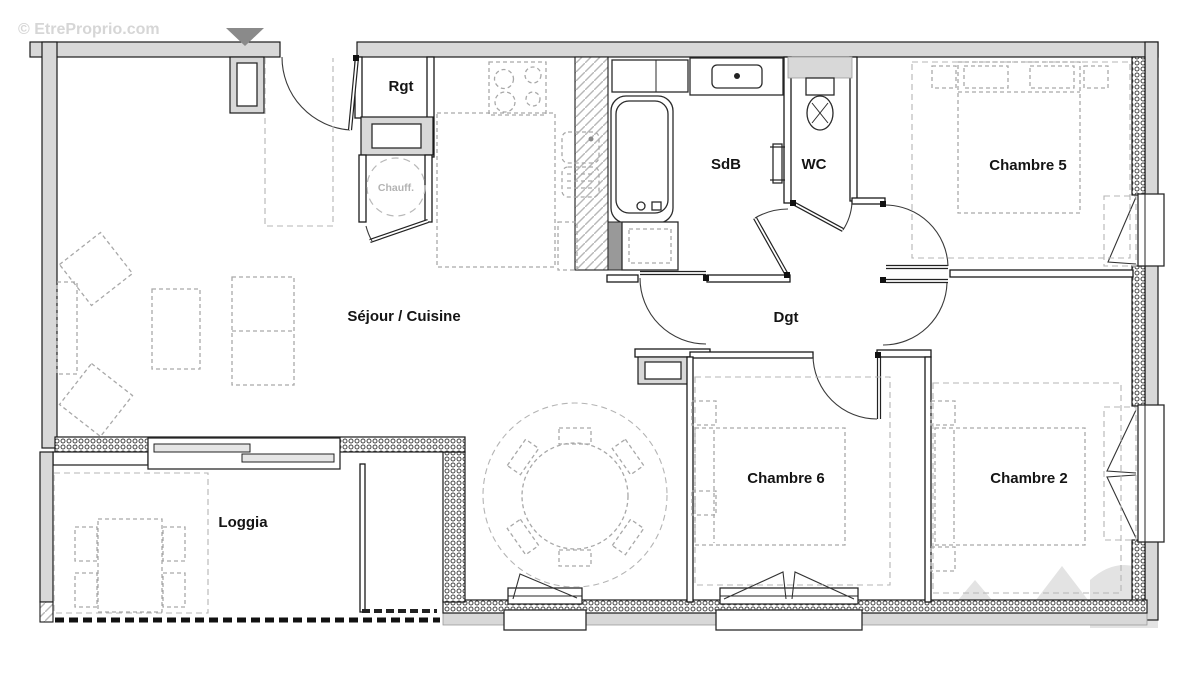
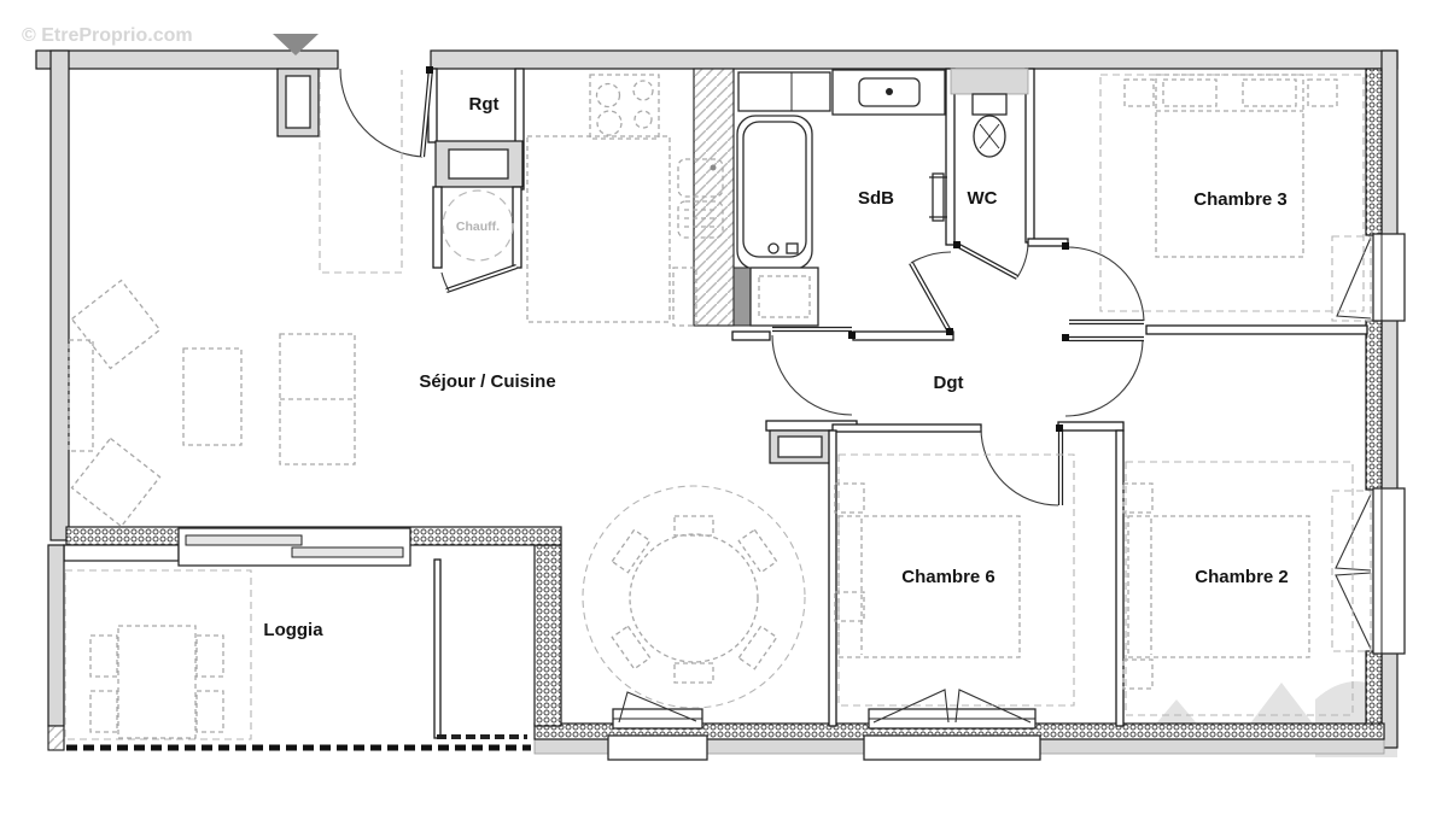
  © EtreProprio.com
  Rgt
  Chauff.
  SdB
  WC
- Chambre 5
+ Chambre 3
  Séjour / Cuisine
  Dgt
  Chambre 6
  Chambre 2
  Loggia
